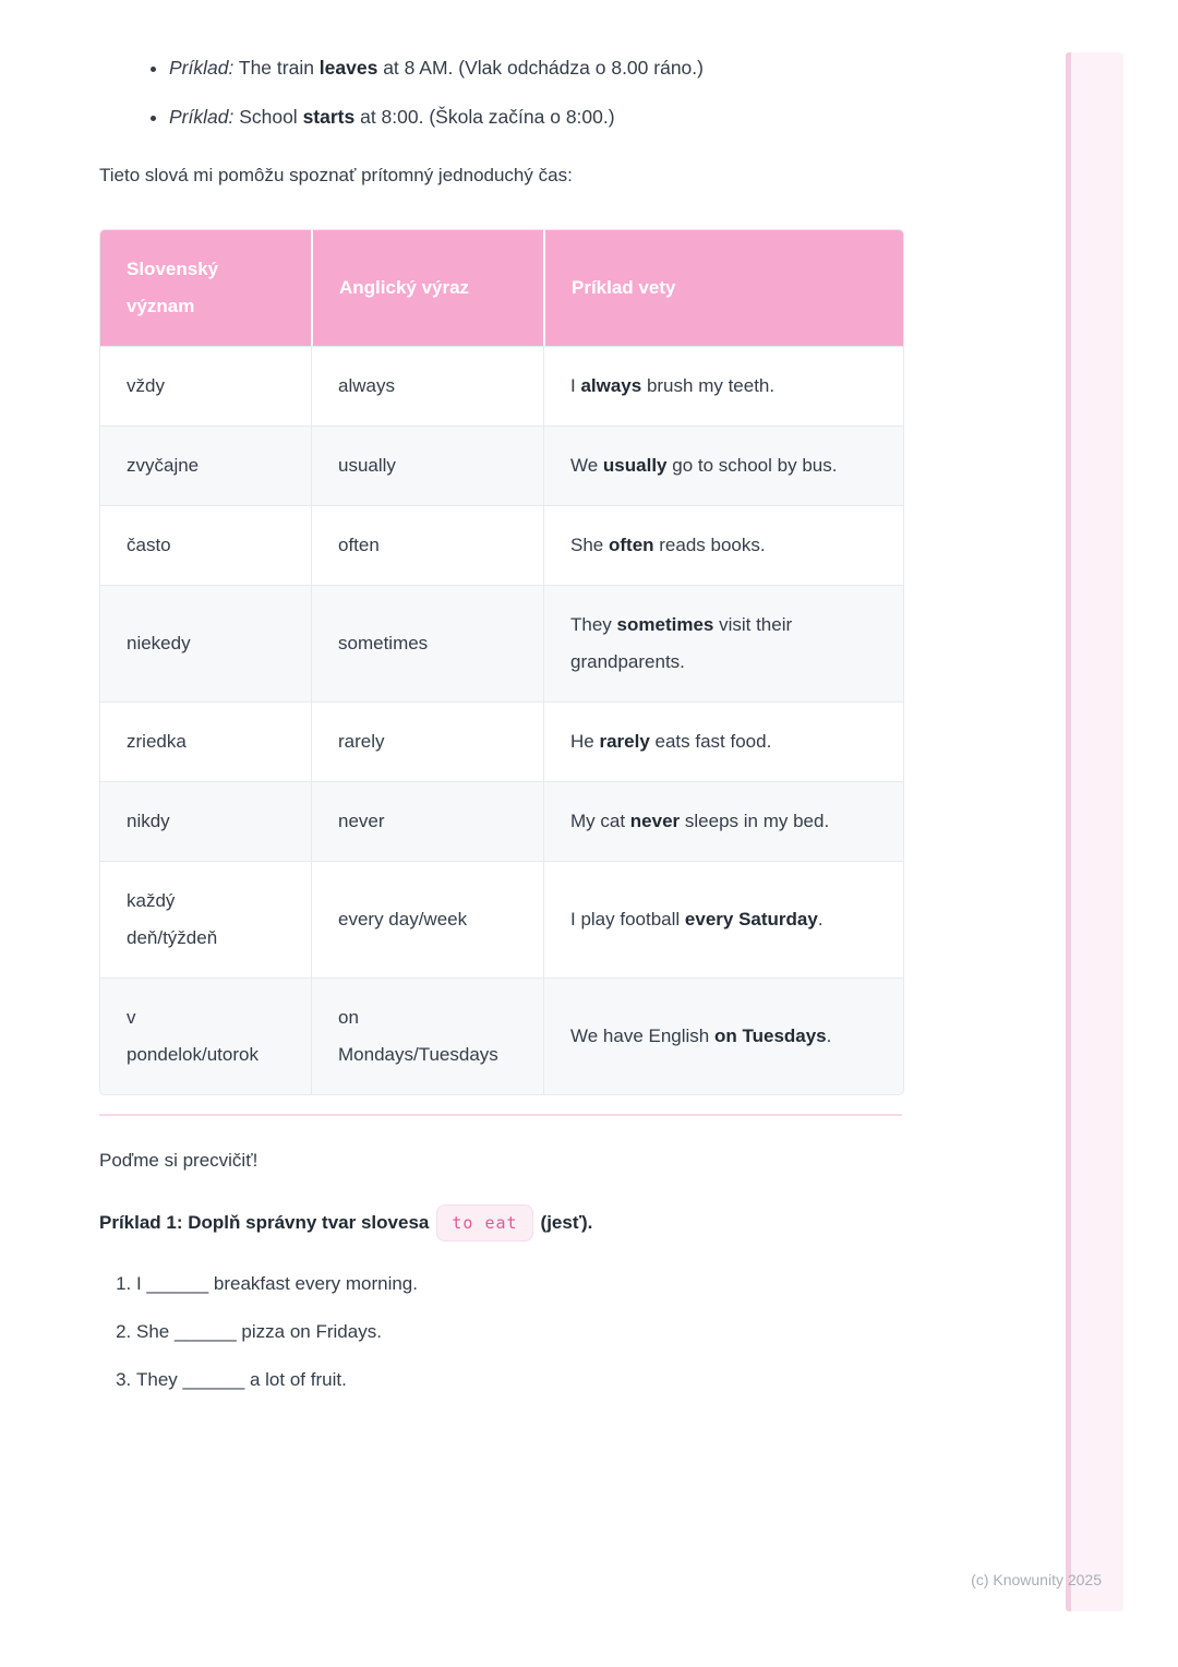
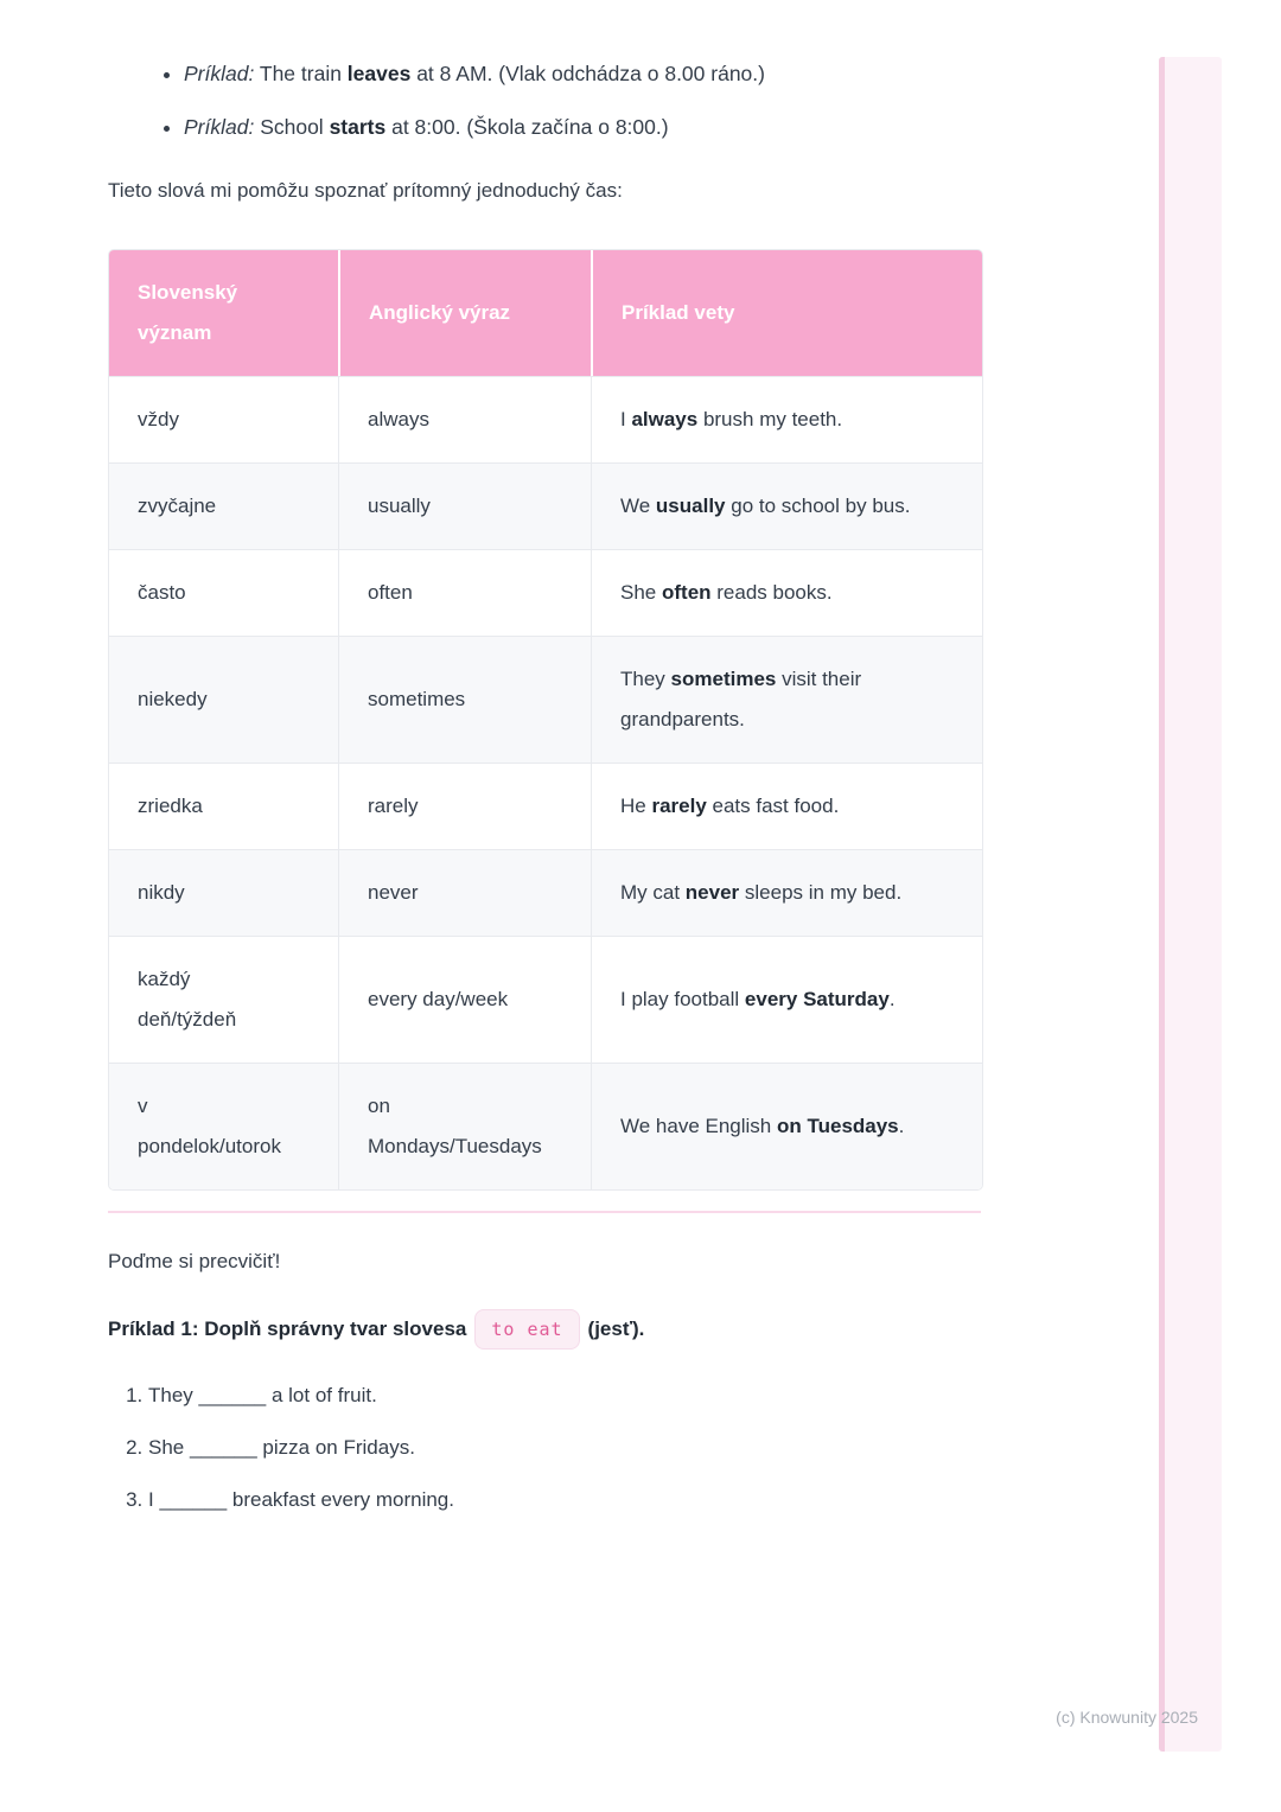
  Príklad: The train leaves at 8 AM. (Vlak odchádza o 8.00 ráno.)
  Príklad: School starts at 8:00. (Škola začína o 8:00.)
  Tieto slová mi pomôžu spoznať prítomný jednoduchý čas:
  Slovenský význam	Anglický výraz	Príklad vety
  vždy	always	I always brush my teeth.
  zvyčajne	usually	We usually go to school by bus.
  často	often	She often reads books.
  niekedy	sometimes	They sometimes visit their grandparents.
  zriedka	rarely	He rarely eats fast food.
  nikdy	never	My cat never sleeps in my bed.
  každý deň/týždeň	every day/week	I play football every Saturday.
  v pondelok/utorok	on Mondays/Tuesdays	We have English on Tuesdays.
  Poďme si precvičiť!
  Príklad 1: Doplň správny tvar slovesa to eat (jesť).
- I ______ breakfast every morning.
+ They ______ a lot of fruit.
  She ______ pizza on Fridays.
- They ______ a lot of fruit.
+ I ______ breakfast every morning.
  (c) Knowunity 2025
